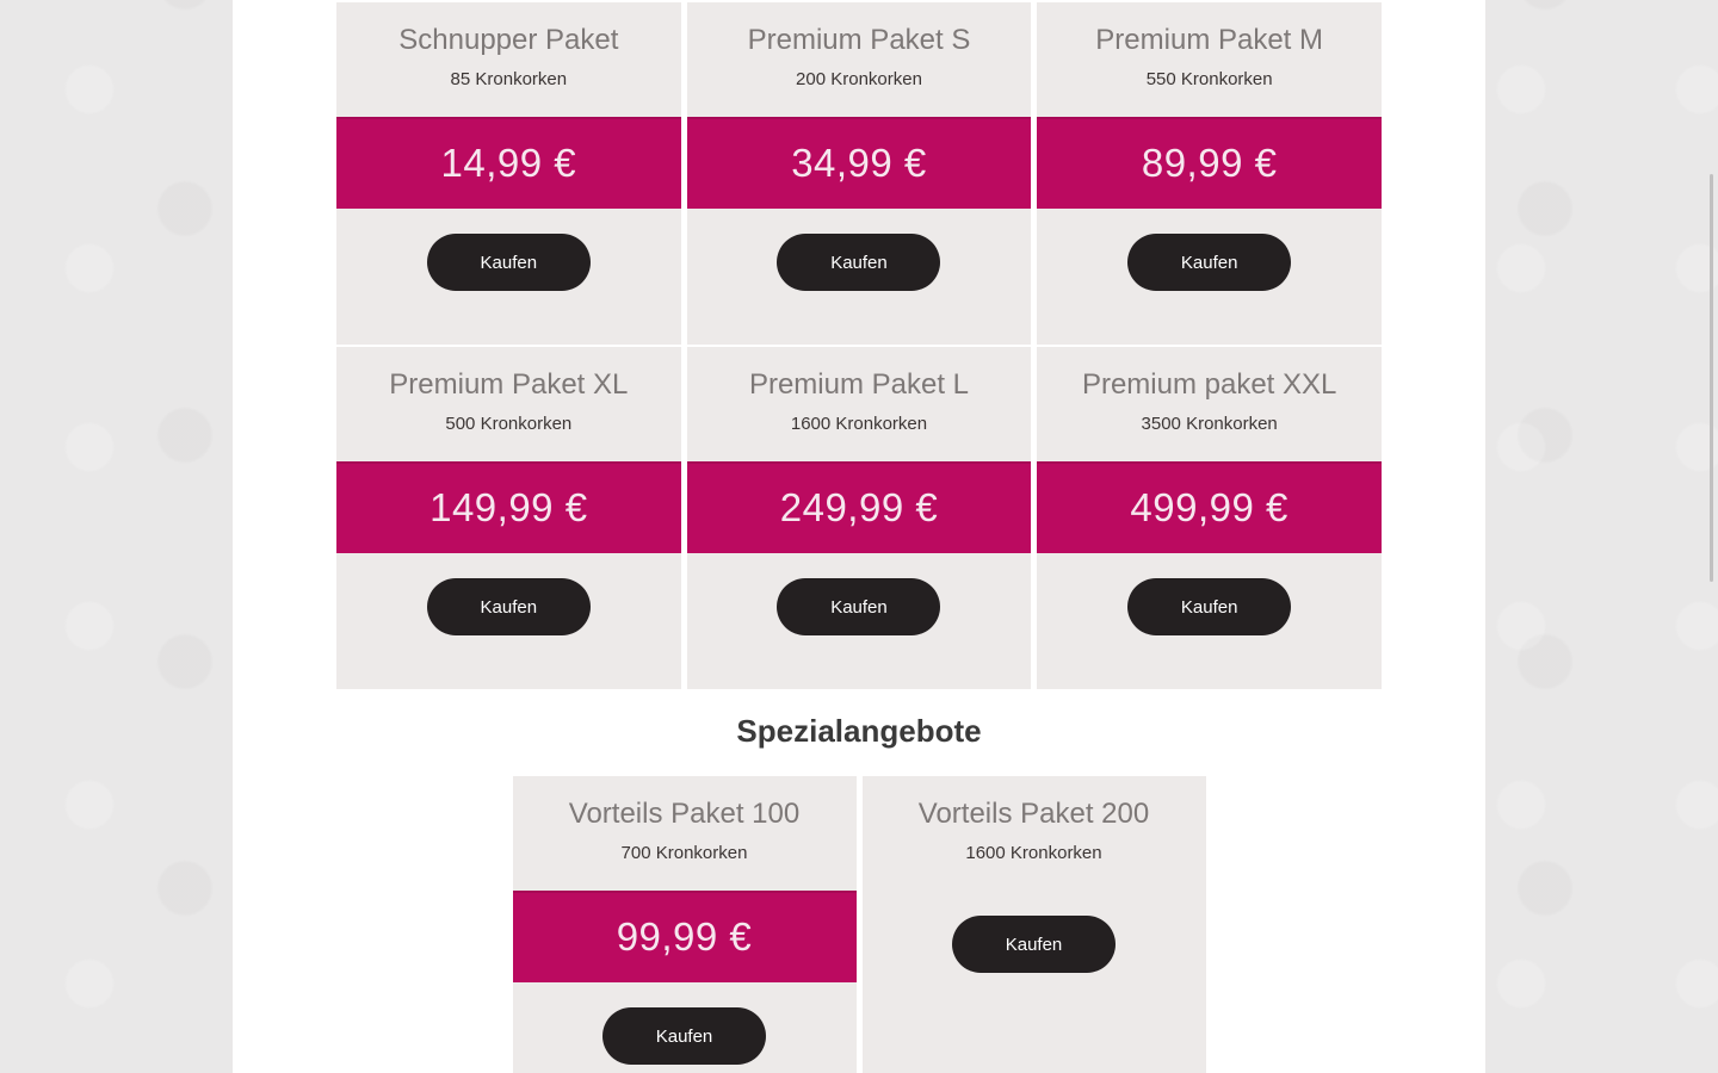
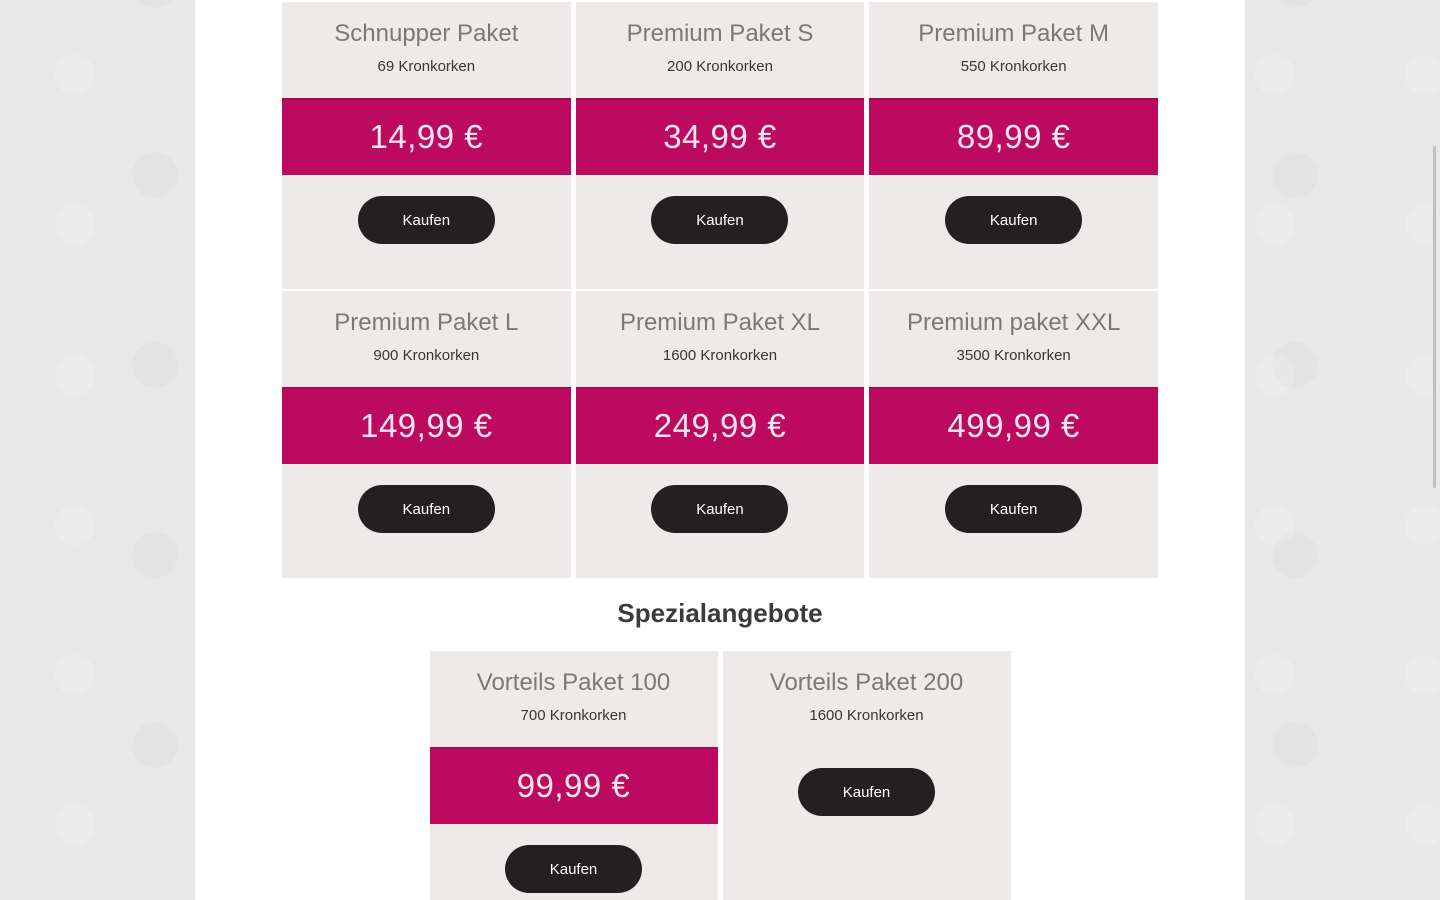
  Schnupper Paket
- 85 Kronkorken
+ 69 Kronkorken
  14,99 €
  Kaufen
  Premium Paket S
  200 Kronkorken
  34,99 €
  Kaufen
  Premium Paket M
  550 Kronkorken
  89,99 €
  Kaufen
- Premium Paket XL
+ Premium Paket L
- 500 Kronkorken
+ 900 Kronkorken
  149,99 €
  Kaufen
- Premium Paket L
+ Premium Paket XL
  1600 Kronkorken
  249,99 €
  Kaufen
  Premium paket XXL
  3500 Kronkorken
  499,99 €
  Kaufen
  Spezialangebote
  Vorteils Paket 100
  700 Kronkorken
  99,99 €
  Kaufen
  Vorteils Paket 200
  1600 Kronkorken
  Kaufen
